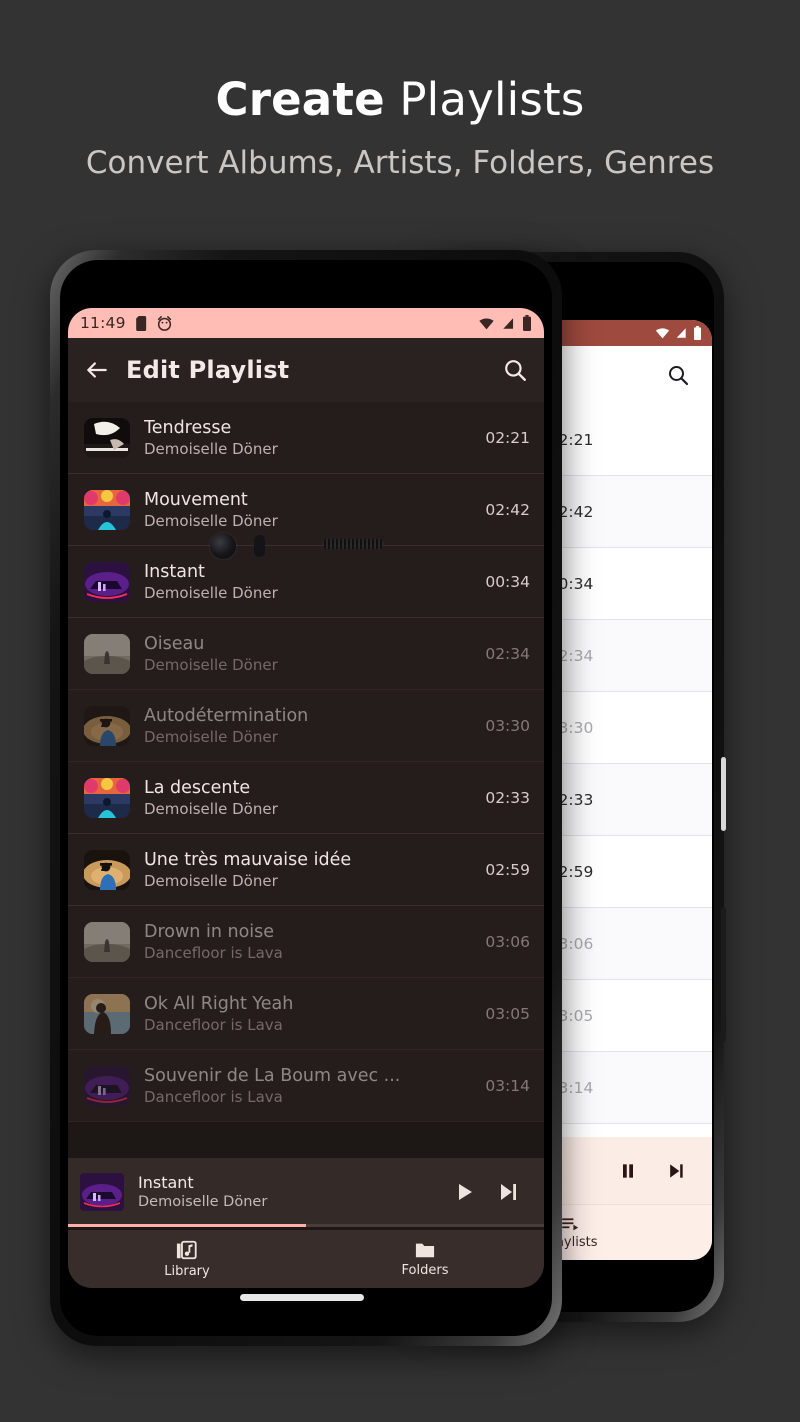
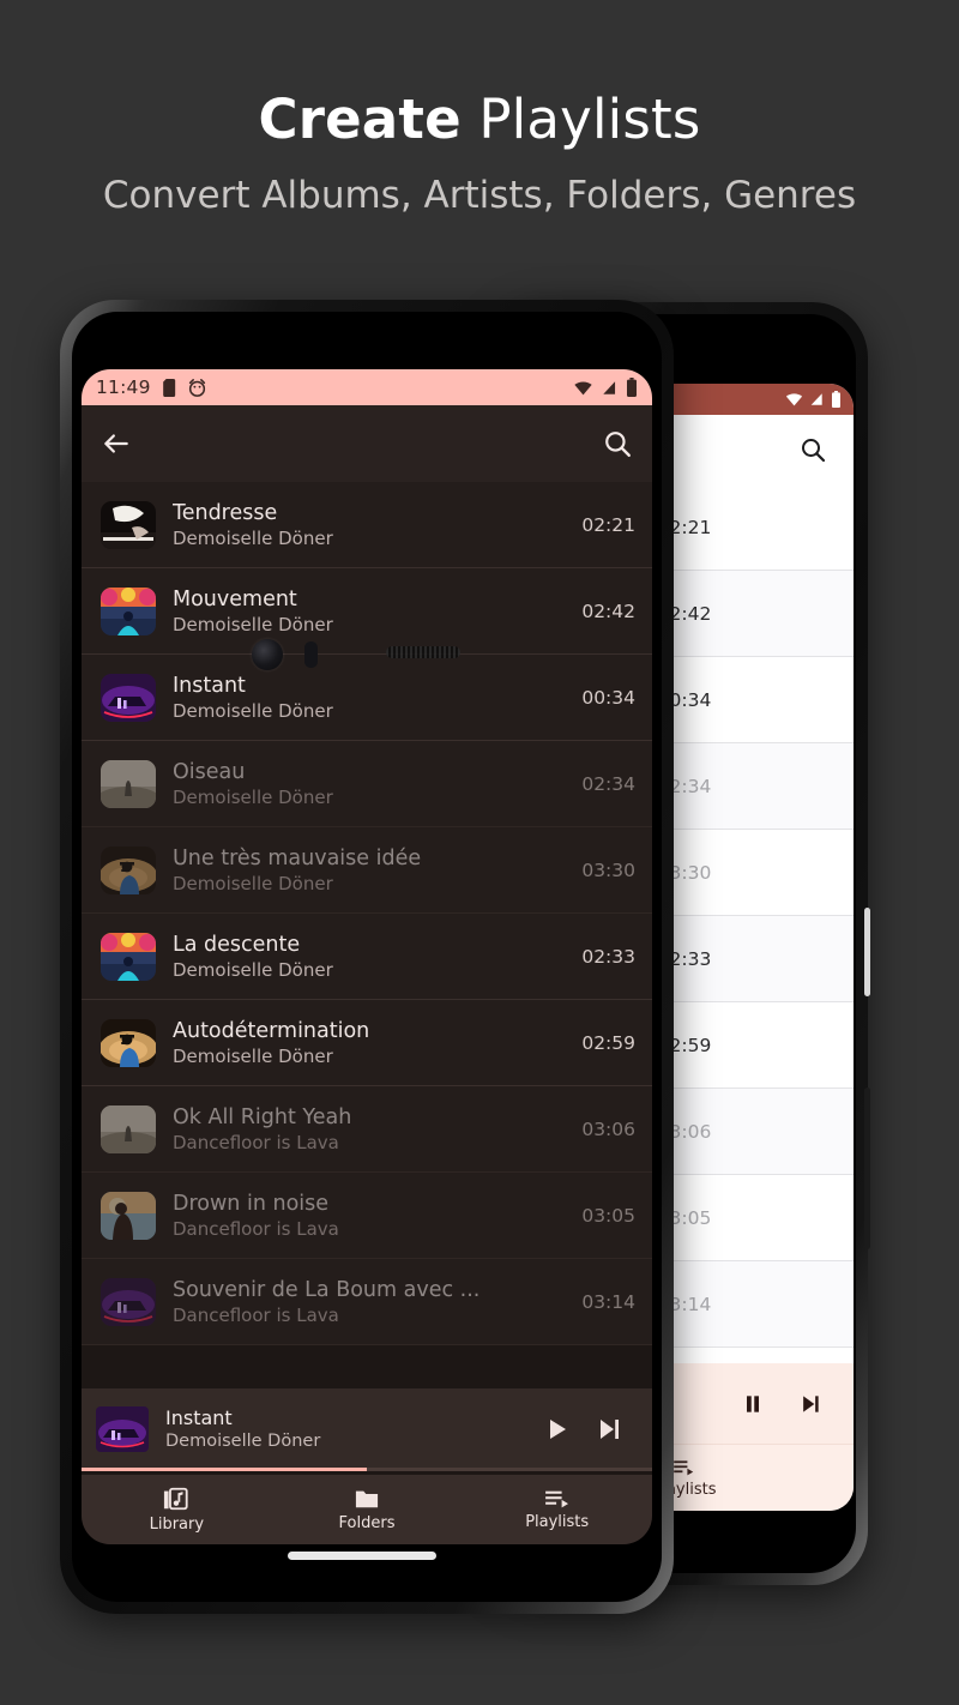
  Create Playlists
  Convert Albums, Artists, Folders, Genres
  2:21
  2:42
  0:34
  2:34
  3:30
  2:33
  2:59
  3:06
  3:05
  3:14
  11:49
- Edit Playlist
  Tendresse
  Demoiselle Döner
  02:21
  Mouvement
  Demoiselle Döner
  02:42
  Instant
  Demoiselle Döner
  00:34
  Oiseau
  Demoiselle Döner
  02:34
- Autodétermination
+ Une très mauvaise idée
  Demoiselle Döner
  03:30
  La descente
  Demoiselle Döner
  02:33
- Une très mauvaise idée
+ Autodétermination
  Demoiselle Döner
  02:59
- Drown in noise
+ Ok All Right Yeah
  Dancefloor is Lava
  03:06
- Ok All Right Yeah
+ Drown in noise
  Dancefloor is Lava
  03:05
  Souvenir de La Boum avec ...
  Dancefloor is Lava
  03:14
  Instant
  Demoiselle Döner
  Library
  Folders
+ Playlists
